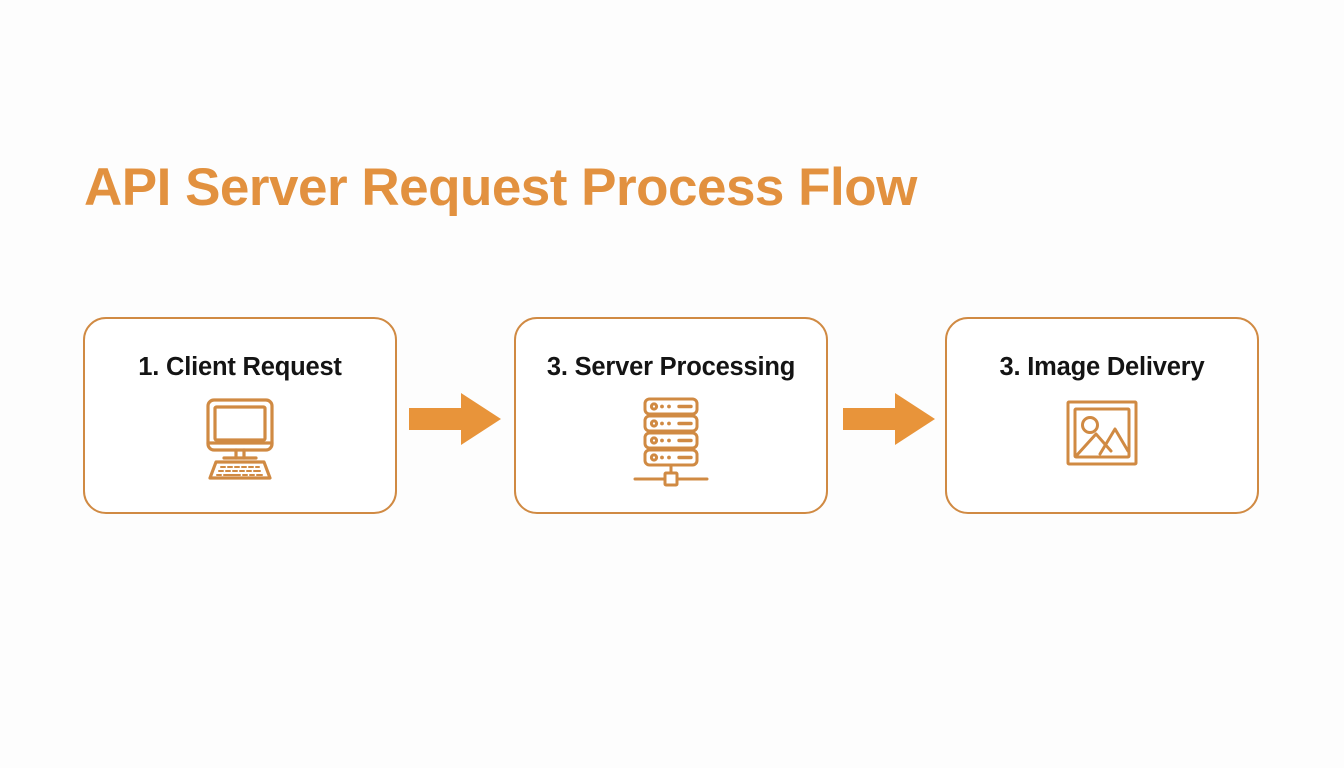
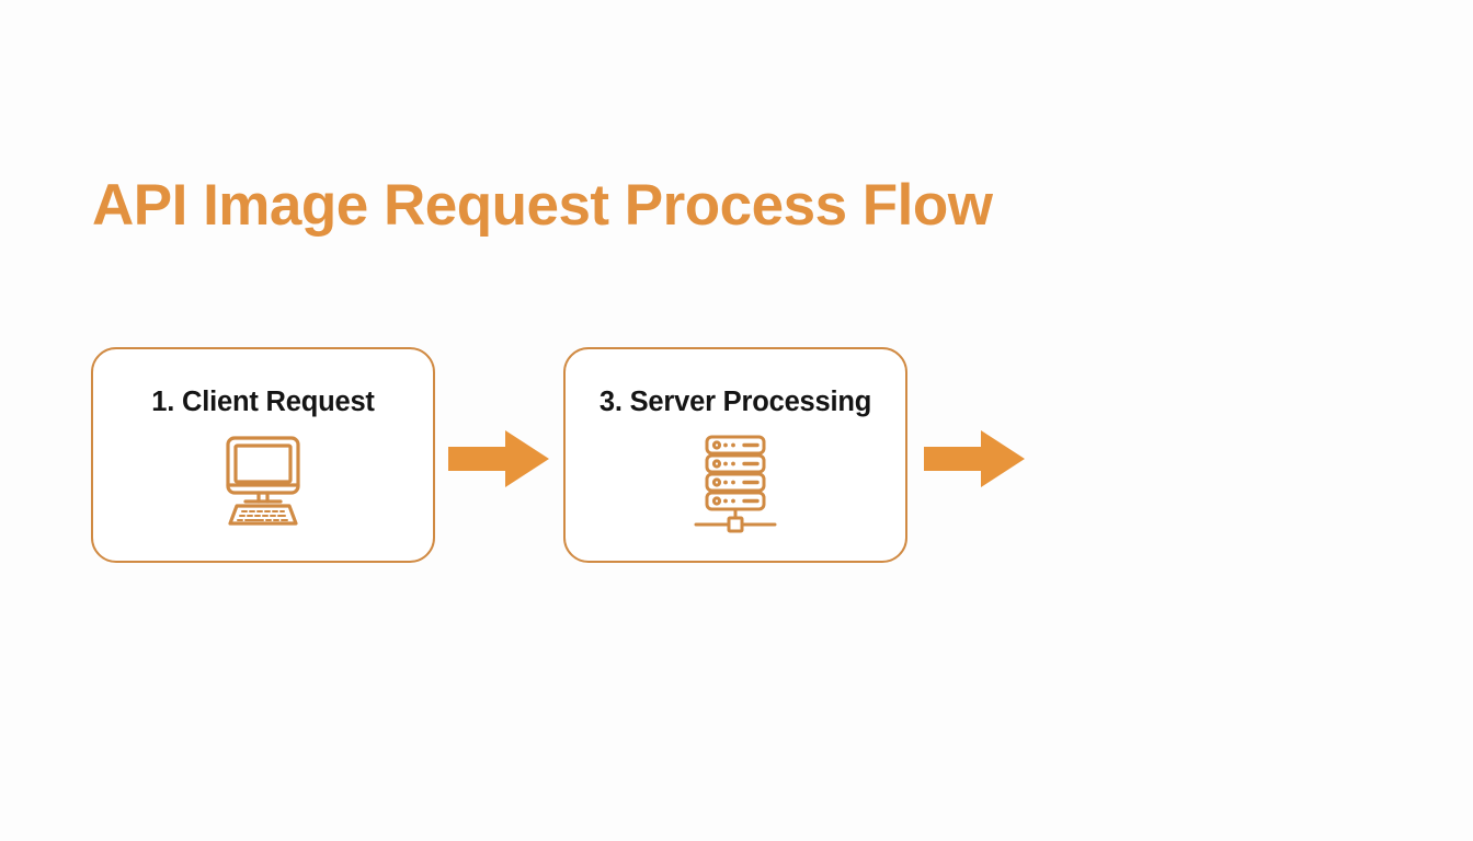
- API Server Request Process Flow
+ API Image Request Process Flow
  1. Client Request
  3. Server Processing
- 3. Image Delivery
